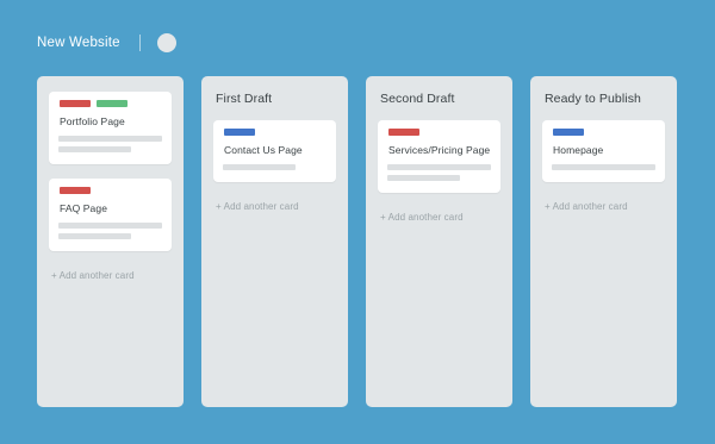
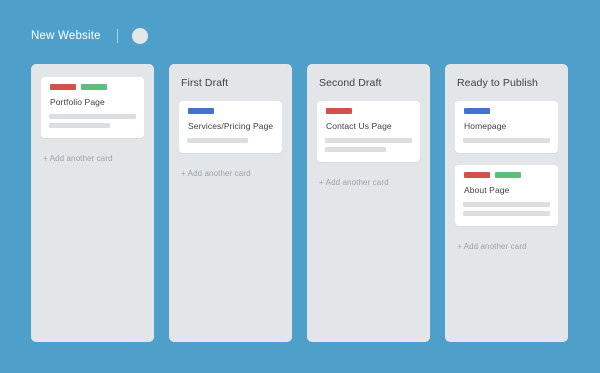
  New Website
  Portfolio Page
- FAQ Page
  + Add another card
  First Draft
- Contact Us Page
+ Services/Pricing Page
  + Add another card
  Second Draft
- Services/Pricing Page
+ Contact Us Page
  + Add another card
  Ready to Publish
  Homepage
+ About Page
  + Add another card
